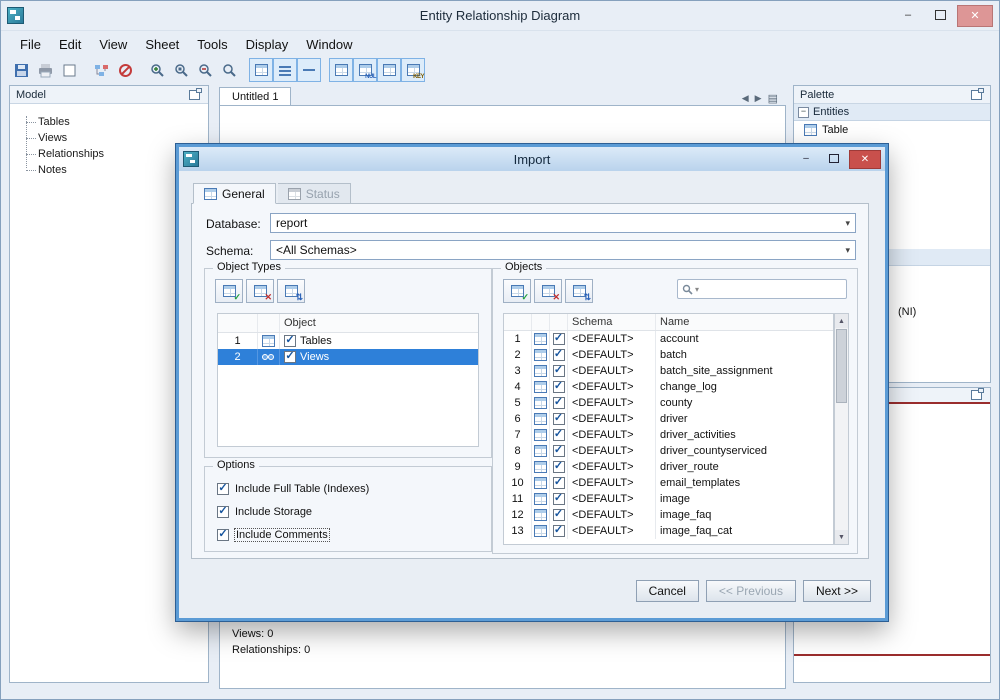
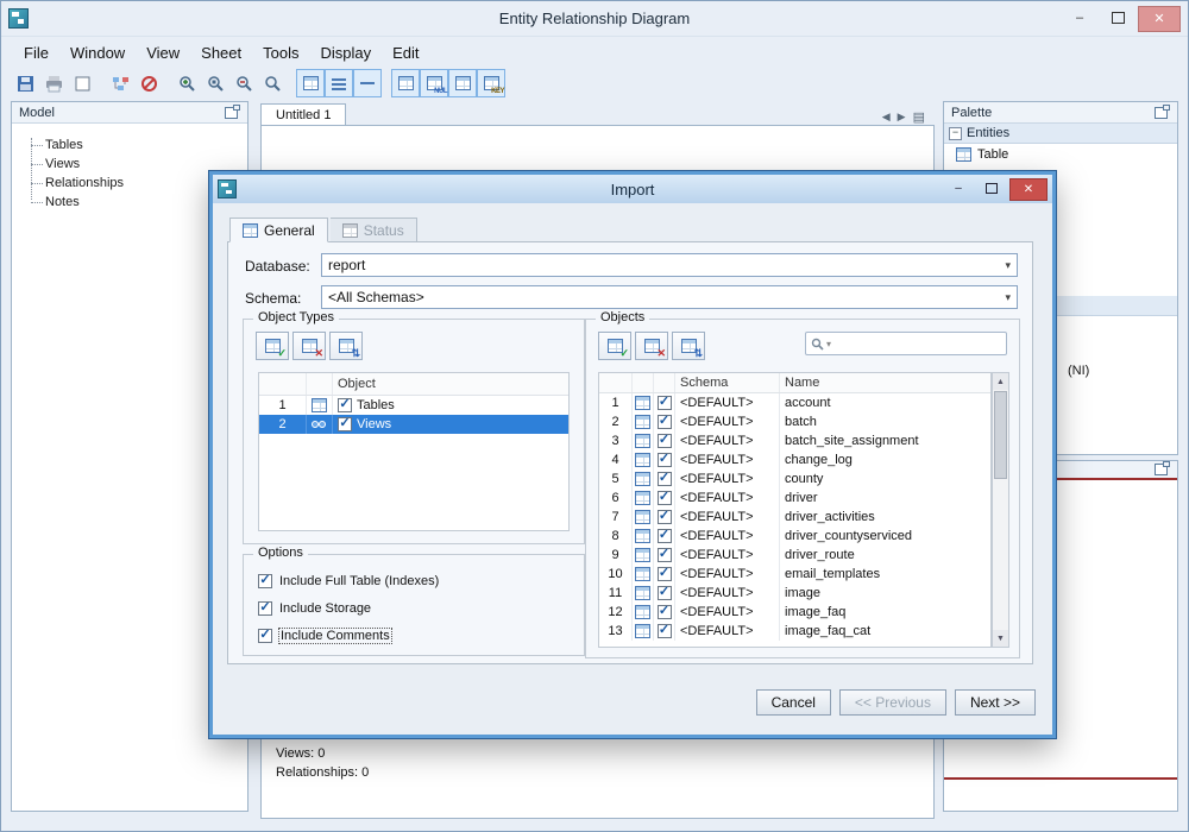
  Entity Relationship Diagram
  –
  ✕
  File
- Edit
+ Window
  View
  Sheet
  Tools
  Display
- Window
+ Edit
  Model
  Tables
  Views
  Relationships
  Notes
  Untitled 1
  ◀
  ▶
  ▤
  Views: 0
  Relationships: 0
  Palette
  −
  Entities
  Table
  (NI)
  Import
  –
  ✕
  General
  Status
  Database:
  report
  ▾
  Schema:
  <All Schemas>
  ▾
  Object Types
  ✓
  ✕
  ⇅
  Object
  1
  ✓
  Tables
  2
  ✓
  Views
  Options
  ✓
  Include Full Table (Indexes)
  ✓
  Include Storage
  ✓
  Include Comments
  Objects
  ✓
  ✕
  ⇅
  ▾
  Schema
  Name
  1
  ✓
  <DEFAULT>
  account
  2
  ✓
  <DEFAULT>
  batch
  3
  ✓
  <DEFAULT>
  batch_site_assignment
  4
  ✓
  <DEFAULT>
  change_log
  5
  ✓
  <DEFAULT>
  county
  6
  ✓
  <DEFAULT>
  driver
  7
  ✓
  <DEFAULT>
  driver_activities
  8
  ✓
  <DEFAULT>
  driver_countyserviced
  9
  ✓
  <DEFAULT>
  driver_route
  10
  ✓
  <DEFAULT>
  email_templates
  11
  ✓
  <DEFAULT>
  image
  12
  ✓
  <DEFAULT>
  image_faq
  13
  ✓
  <DEFAULT>
  image_faq_cat
  Cancel
  << Previous
  Next >>
